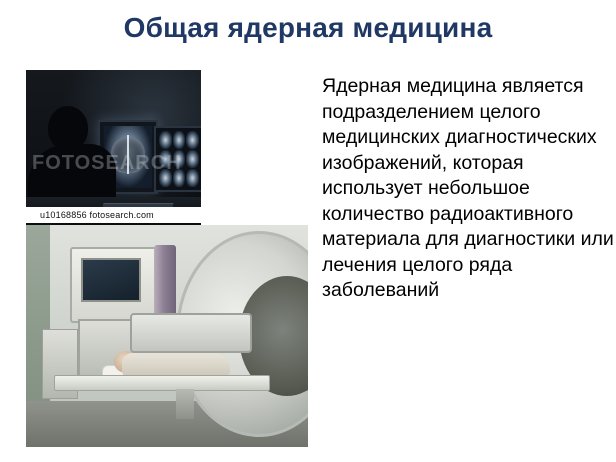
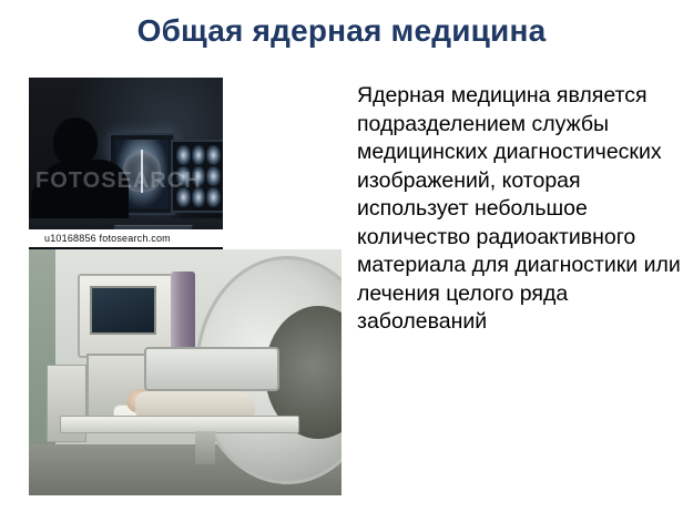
  Общая ядерная медицина
  FOTOSEARCH
  u10168856 fotosearch.com
- Ядерная медицина является подразделением целого медицинских диагностических изображений, которая использует небольшое количество радиоактивного материала для диагностики или лечения целого ряда заболеваний
+ Ядерная медицина является подразделением службы медицинских диагностических изображений, которая использует небольшое количество радиоактивного материала для диагностики или лечения целого ряда заболеваний
